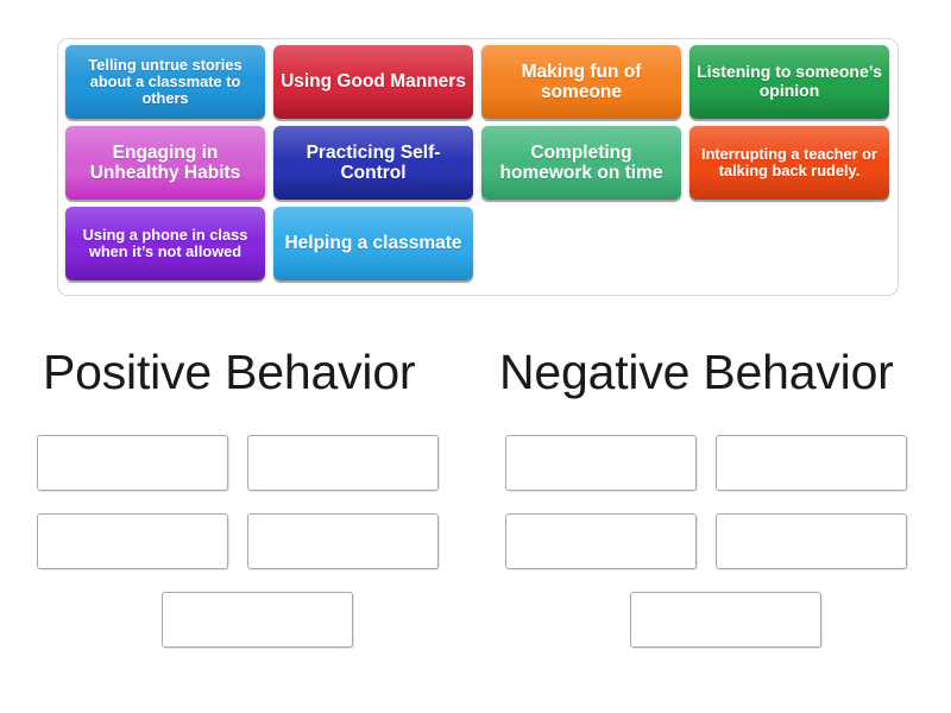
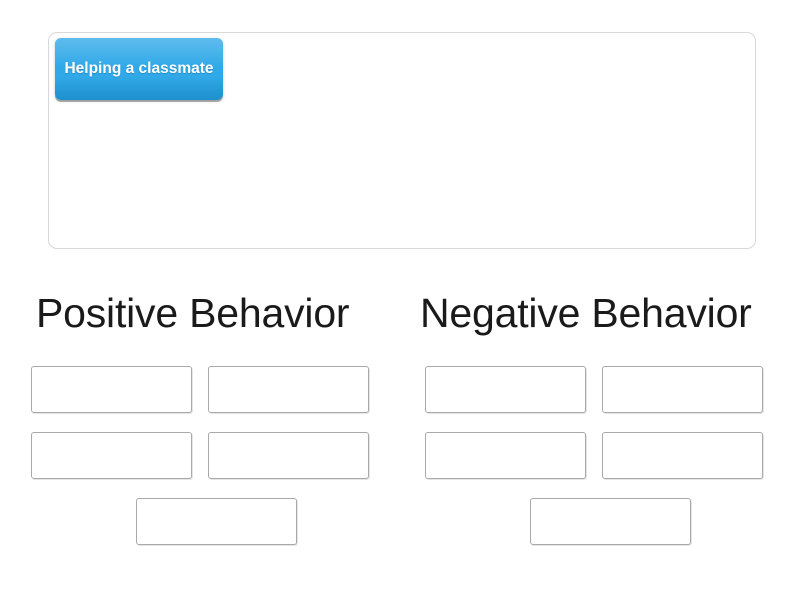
- Telling untrue stories about a classmate to others
- Using Good Manners
- Making fun of someone
- Listening to someone’s opinion
- Engaging in Unhealthy Habits
- Practicing Self-Control
- Completing homework on time
- Interrupting a teacher or talking back rudely.
- Using a phone in class when it’s not allowed
  Helping a classmate
  Positive Behavior
  Negative Behavior
